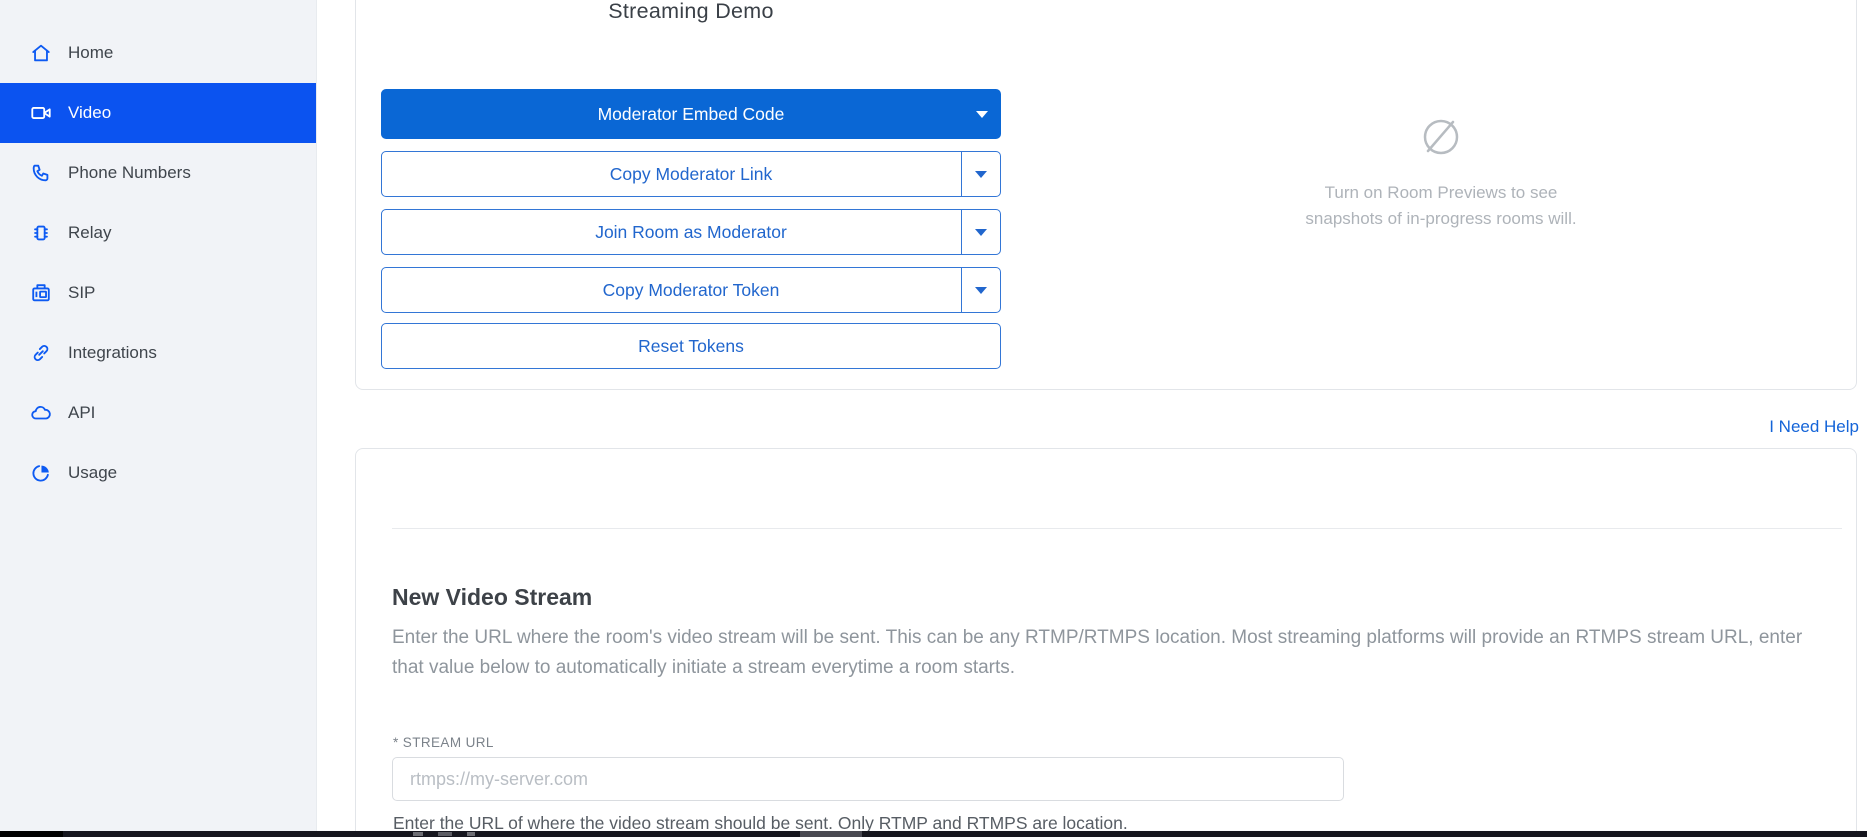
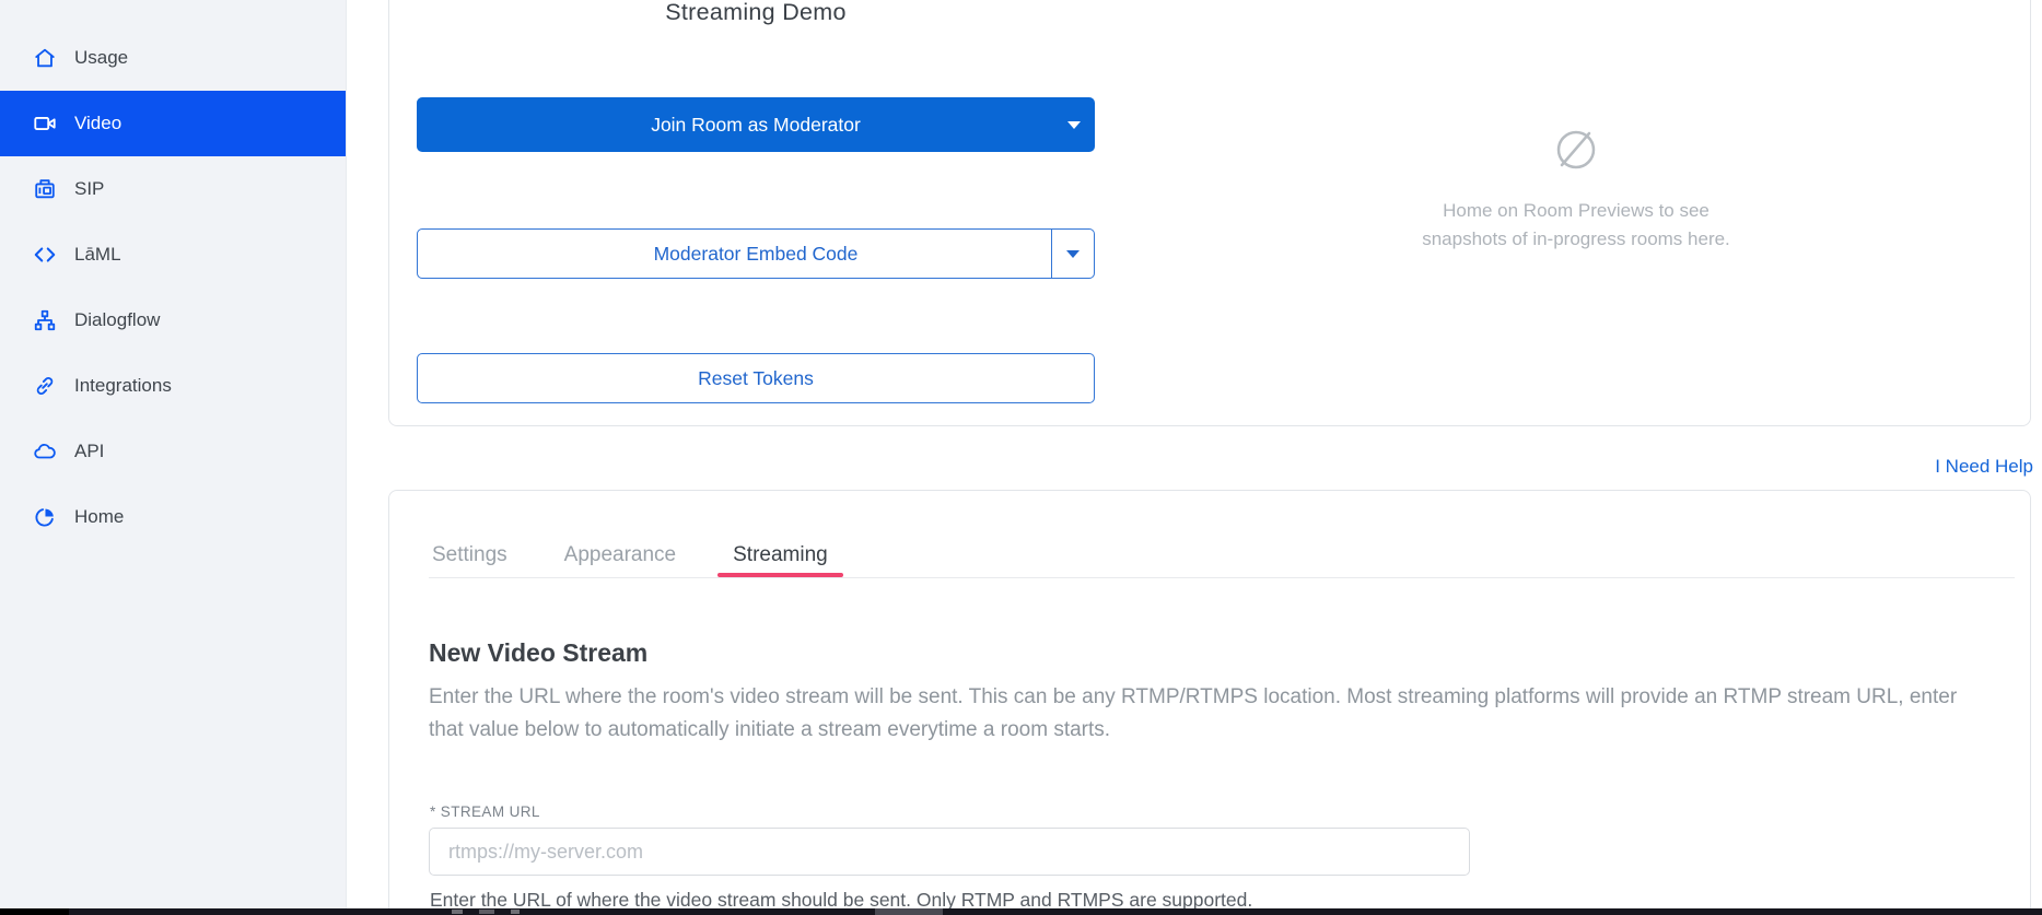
- Home
+ Usage
  Video
- Phone Numbers
- Relay
  SIP
+ LāML
+ Dialogflow
  Integrations
  API
- Usage
+ Home
  Streaming Demo
- Moderator Embed Code
+ Join Room as Moderator
- Copy Moderator Link
- Join Room as Moderator
+ Moderator Embed Code
- Copy Moderator Token
  Reset Tokens
- Turn on Room Previews to see
+ Home on Room Previews to see
- snapshots of in-progress rooms will.
+ snapshots of in-progress rooms here.
  I Need Help
+ Settings
+ Appearance
+ Streaming
  New Video Stream
- Enter the URL where the room's video stream will be sent. This can be any RTMP/RTMPS location. Most streaming platforms will provide an RTMPS stream URL, enter that value below to automatically initiate a stream everytime a room starts.
+ Enter the URL where the room's video stream will be sent. This can be any RTMP/RTMPS location. Most streaming platforms will provide an RTMP stream URL, enter that value below to automatically initiate a stream everytime a room starts.
  * STREAM URL
  rtmps://my-server.com
- Enter the URL of where the video stream should be sent. Only RTMP and RTMPS are location.
+ Enter the URL of where the video stream should be sent. Only RTMP and RTMPS are supported.
